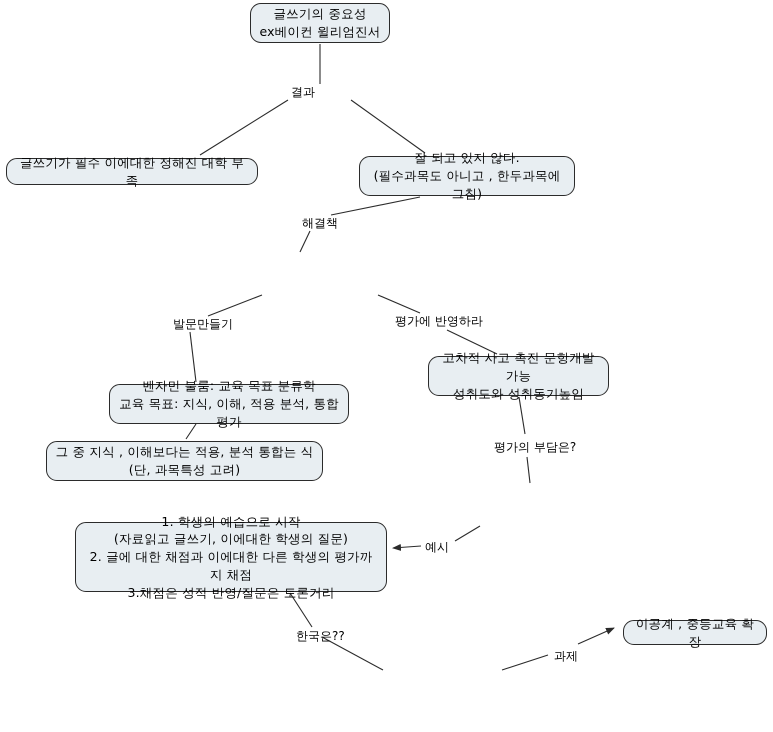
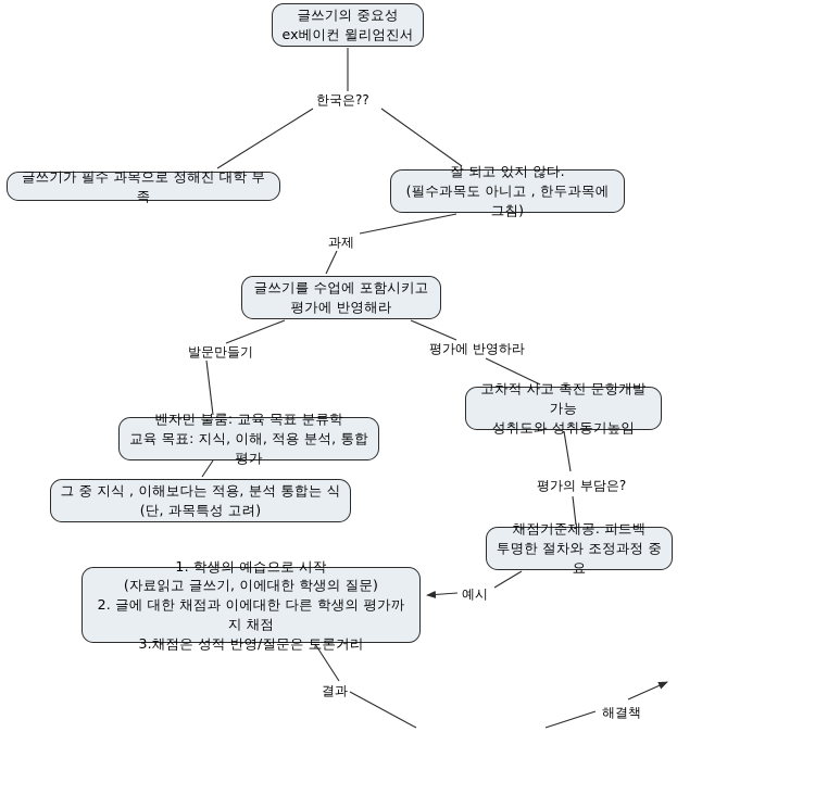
  글쓰기의 중요성
  ex베이컨 윌리엄진서
- 글쓰기가 필수 이에대한 정해진 대학 부족
+ 글쓰기가 필수 과목으로 정해진 대학 부족
  잘 되고 있지 않다.
  (필수과목도 아니고 , 한두과목에그침)
+ 글쓰기를 수업에 포함시키고
+ 평가에 반영해라
  고차적 사고 촉진 문항개발가능
  성취도와 성취동기높임
  벤자민 불룸: 교육 목표 분류학
  교육 목표: 지식, 이해, 적용 분석, 통합 평가
  그 중 지식 , 이해보다는 적용, 분석 통합는 식
  (단, 과목특성 고려)
+ 채점기준제공. 피드백
+ 투명한 절차와 조정과정 중요
  1. 학생의 예습으로 시작
  (자료읽고 글쓰기, 이에대한 학생의 질문)
  2. 글에 대한 채점과 이에대한 다른 학생의 평가까지 채점
  3.채점은 성적 반영/질문은 토론거리
- 이공계 , 중등교육 확장
- 결과
+ 한국은??
- 해결책
+ 과제
  발문만들기
  평가에 반영하라
  평가의 부담은?
  예시
- 한국은??
+ 결과
- 과제
+ 해결책
